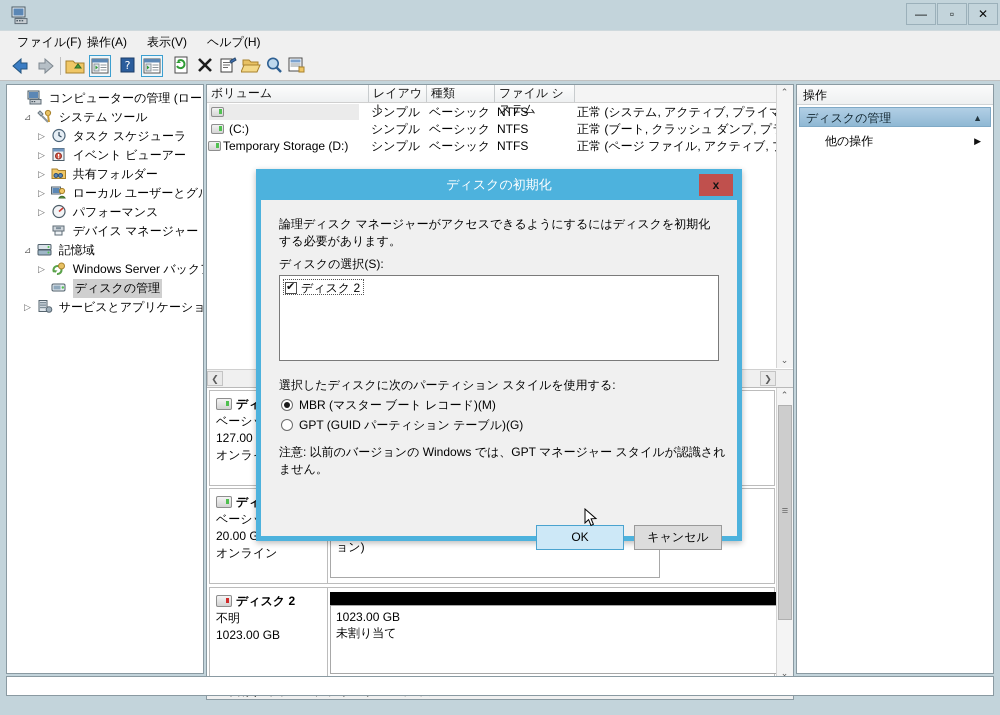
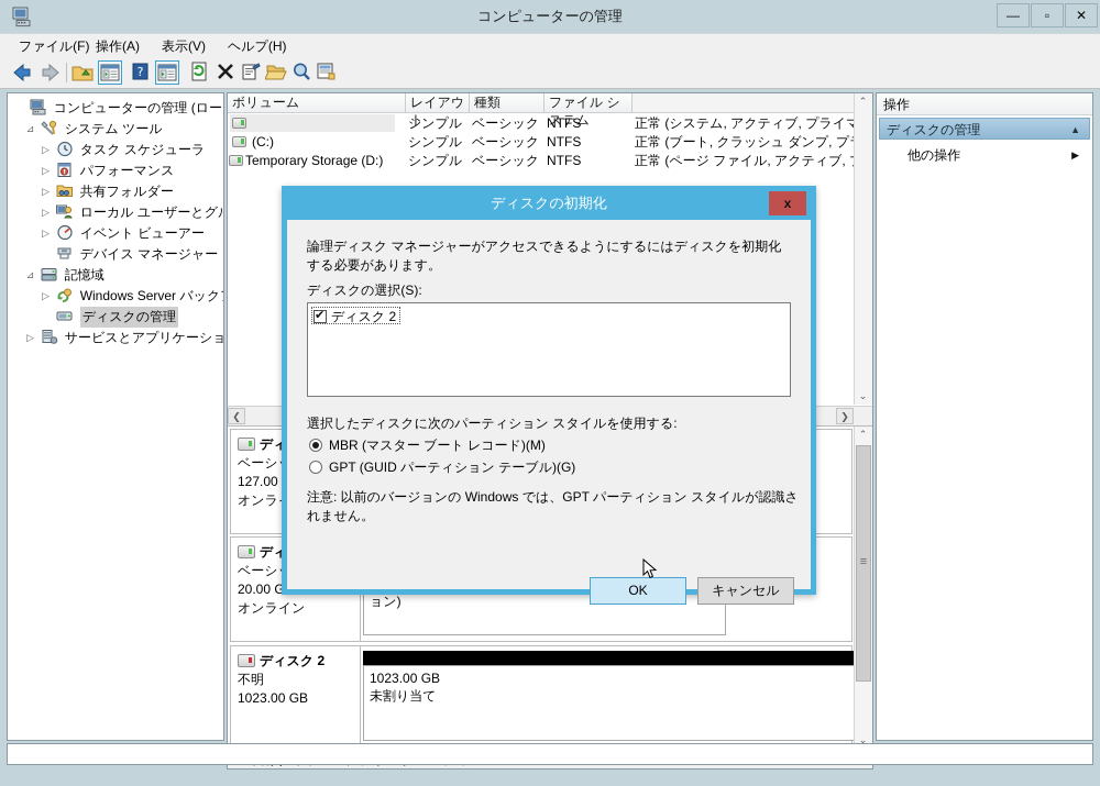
+ コンピューターの管理
  —
  ▫
  ✕
  ファイル(F)
  操作(A)
  表示(V)
  ヘルプ(H)
  ?
  コンピューターの管理 (ロー
  ⊿ システム ツール
  ▷ タスク スケジューラ
- ▷ イベント ビューアー
+ ▷ パフォーマンス
  ▷ 共有フォルダー
  ▷ ローカル ユーザーとグ
- ▷ パフォーマンス
+ ▷ イベント ビューアー
  デバイス マネージャー
  ⊿ 記憶域
  ▷ Windows Server バック
  ディスクの管理
  ▷ サービスとアプリケーショ
  ボリューム
  レイアウト
  種類
  ファイル システム
  シンプル
  ベーシック
  NTFS
  (C:)
  シンプル
  ベーシック
  NTFS
  正常 (ブート, クラッシュ ダンプ, プ
  Temporary Storage (D:)
  シンプル
  ベーシック
  NTFS
  正常 (ページ ファイル, アクティブ,
  ⌃
  ⌄
  ❮
  ❯
  127.00
  20.00 G
  オンライン
  ディスク 2
  不明
  1023.00 GB
  1023.00 GB
  未割り当て
  ⌃
  ⌄
  操作
  ディスクの管理
  ▲
  他の操作
  ▶
  ディスクの初期化
  x
  論理ディスク マネージャーがアクセスできるようにするにはディスクを初期化する必要があります。
  ディスクの選択(S):
  ディスク 2
  選択したディスクに次のパーティション スタイルを使用する:
  MBR (マスター ブート レコード)(M)
  GPT (GUID パーティション テーブル)(G)
- 注意: 以前のバージョンの Windows では、GPT マネージャー スタイルが認識されません。
+ 注意: 以前のバージョンの Windows では、GPT パーティション スタイルが認識されません。
  OK
  キャンセル
